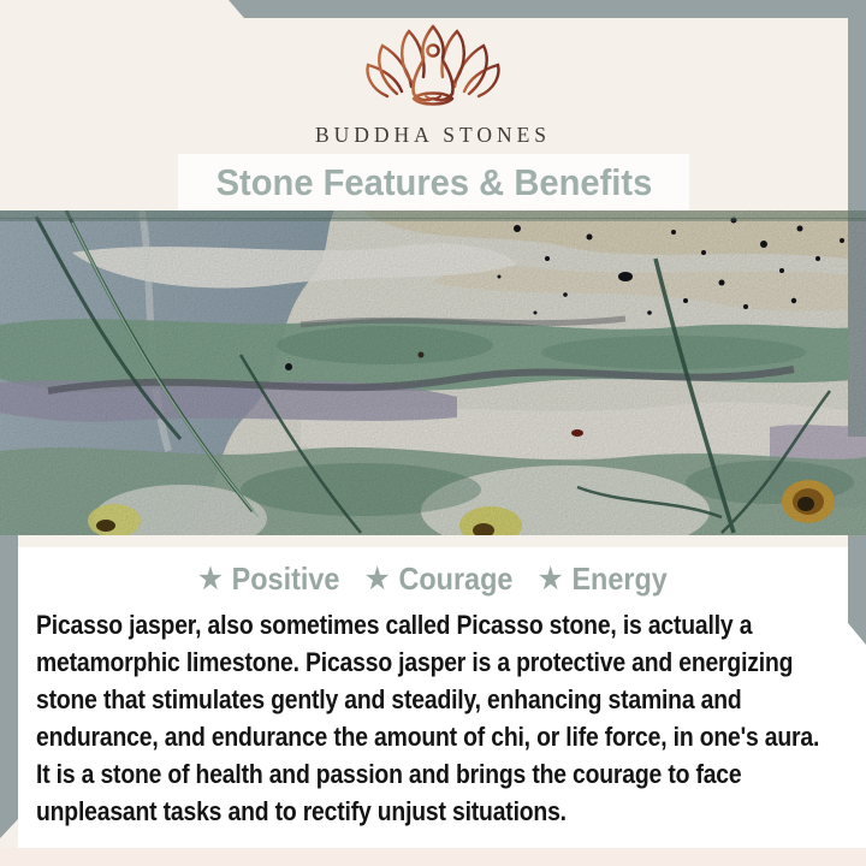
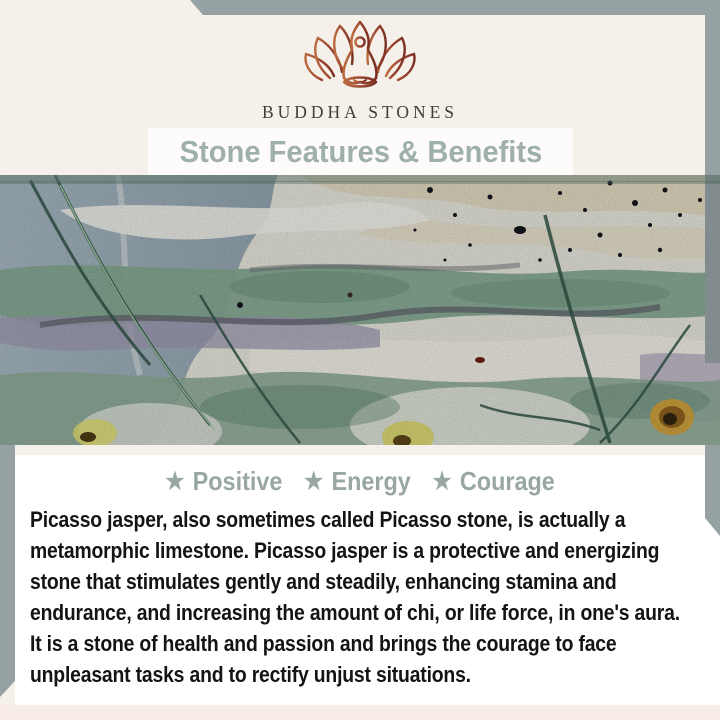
  BUDDHA STONES
  Stone Features & Benefits
  ★
  Positive
  ★
- Courage
+ Energy
  ★
- Energy
+ Courage
- Picasso jasper, also sometimes called Picasso stone, is actually a metamorphic limestone. Picasso jasper is a protective and energizing stone that stimulates gently and steadily, enhancing stamina and endurance, and endurance the amount of chi, or life force, in one's aura. It is a stone of health and passion and brings the courage to face unpleasant tasks and to rectify unjust situations.
+ Picasso jasper, also sometimes called Picasso stone, is actually a metamorphic limestone. Picasso jasper is a protective and energizing stone that stimulates gently and steadily, enhancing stamina and endurance, and increasing the amount of chi, or life force, in one's aura. It is a stone of health and passion and brings the courage to face unpleasant tasks and to rectify unjust situations.
